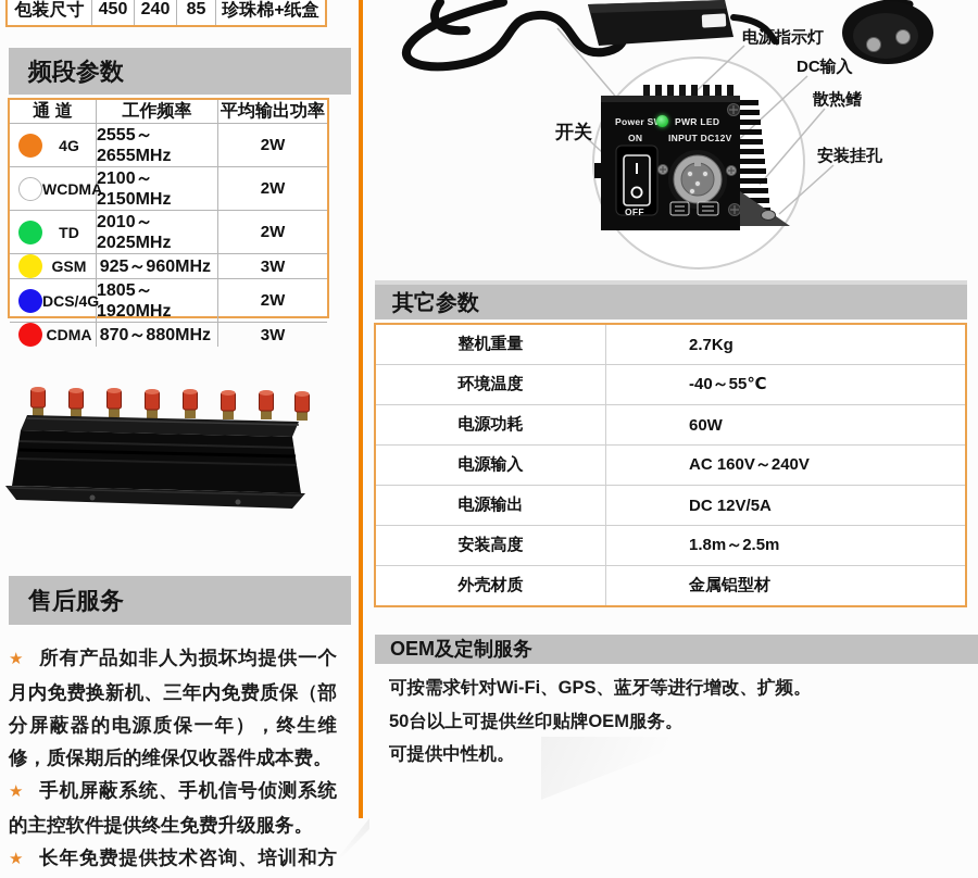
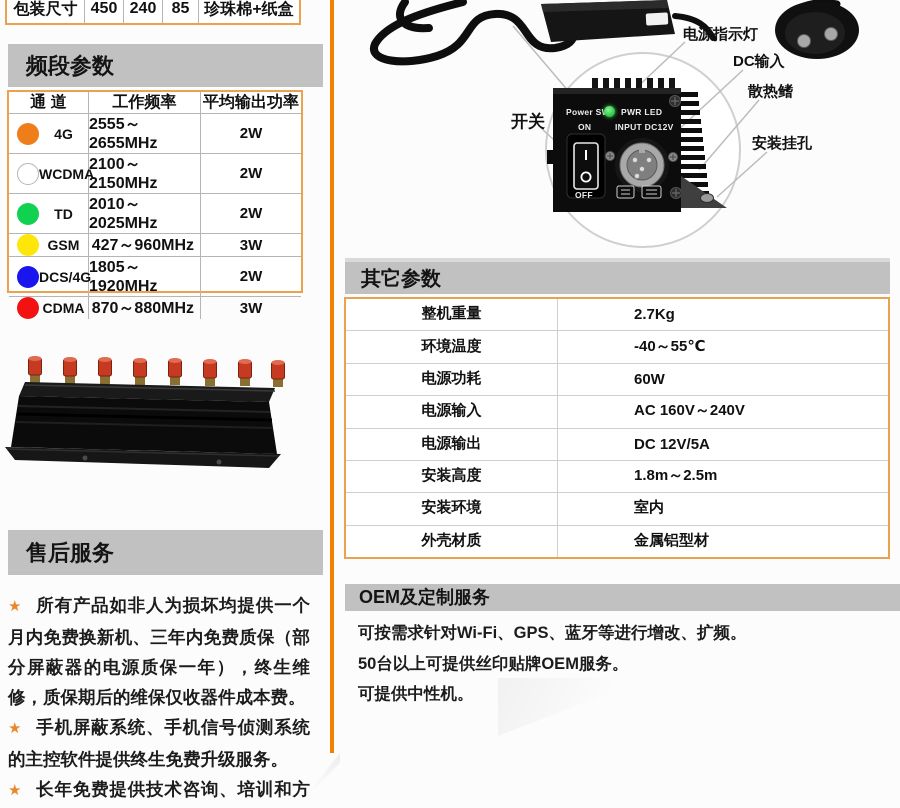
  包装尺寸
  450
  240
  85
  珍珠棉+纸盒
  频段参数
  通 道
  工作频率
  平均输出功率
  4G
  2555～2655MHz
  2W
  WCDMA
  2100～2150MHz
  2W
  TD
  2010～2025MHz
  2W
  GSM
- 925～960MHz
+ 427～960MHz
  3W
  DCS/4G
  1805～1920MHz
  2W
  CDMA
  870～880MHz
  3W
  售后服务
  ★ 所有产品如非人为损坏均提供一个月内免费换新机、三年内免费质保（部分屏蔽器的电源质保一年），终生维修，质保期后的维保仅收器件成本费。
  ★ 手机屏蔽系统、手机信号侦测系统的主控软件提供终生免费升级服务。
  ★ 长年免费提供技术咨询、培训和方
  Power S
  PWR LED
  ON
  INPUT DC12V
  OFF
  电源指示灯
  DC输入
  散热鳍
  安装挂孔
  开关
  其它参数
  整机重量
  2.7Kg
  环境温度
  -40～55℃
  电源功耗
  60W
  电源输入
  AC 160V～240V
  电源输出
  DC 12V/5A
  安装高度
  1.8m～2.5m
+ 安装环境
+ 室内
  外壳材质
  金属铝型材
  OEM及定制服务
  可按需求针对Wi-Fi、GPS、蓝牙等进行增改、扩频。
  50台以上可提供丝印贴牌OEM服务。
  可提供中性机。
